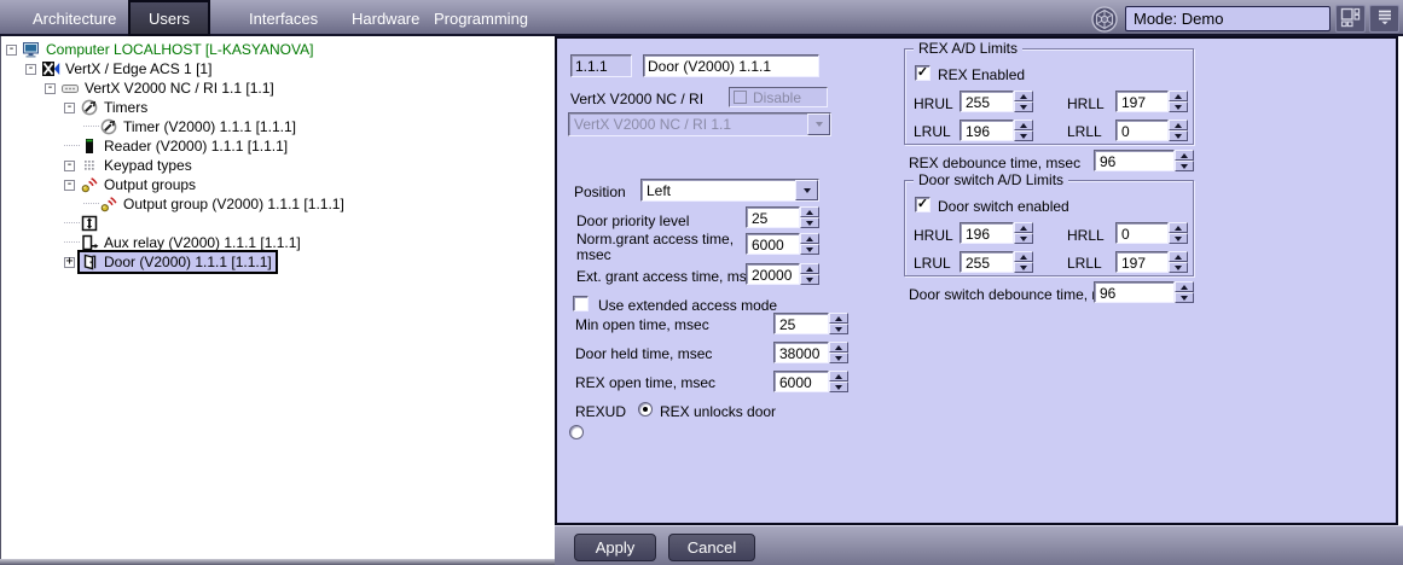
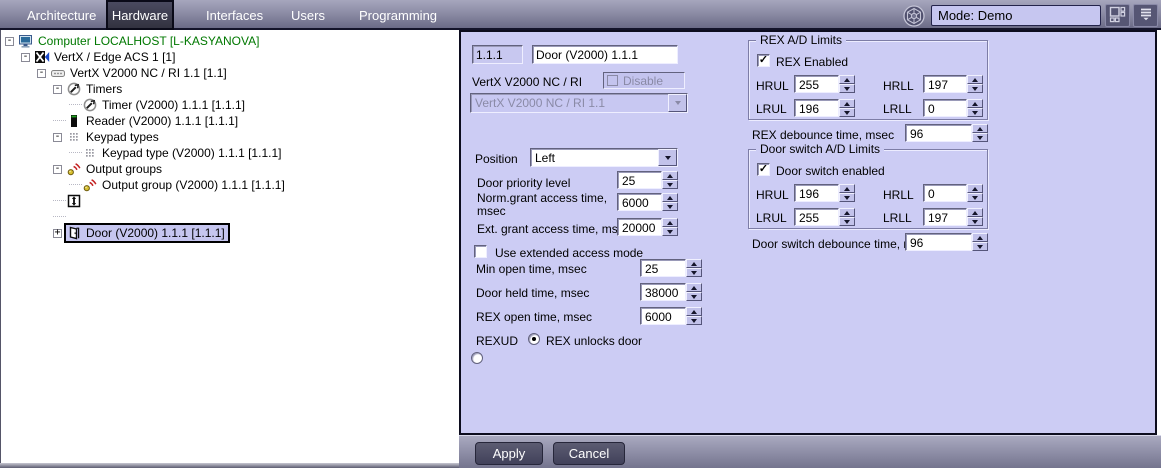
  Architecture
- Users
+ Hardware
  Interfaces
- Hardware
+ Users
  Programming
  Mode: Demo
  -
  Computer LOCALHOST [L-KASYANOVA]
  -
  VertX / Edge ACS 1 [1]
  -
  VertX V2000 NC / RI 1.1 [1.1]
  -
  Timers
  Timer (V2000) 1.1.1 [1.1.1]
  Reader (V2000) 1.1.1 [1.1.1]
  -
  Keypad types
+ Keypad type (V2000) 1.1.1 [1.1.1]
  -
  Output groups
  Output group (V2000) 1.1.1 [1.1.1]
- Aux relay (V2000) 1.1.1 [1.1.1]
  +
  Door (V2000) 1.1.1 [1.1.1]
  1.1.1
  Door (V2000) 1.1.1
  VertX V2000 NC / RI
  Disable
  VertX V2000 NC / RI 1.1
  Position
  Left
  Door priority level
  25
  Norm.grant access time, msec
  6000
  Ext. grant access time, ms
  20000
  Use extended access mode
  Min open time, msec
  25
  Door held time, msec
  38000
  REX open time, msec
  6000
  REXUD
  REX unlocks door
  REX A/D Limits
  ✓
  REX Enabled
  HRUL
  255
  HRLL
  197
  LRUL
  196
  LRLL
  0
  REX debounce time, msec
  96
  Door switch A/D Limits
  ✓
  Door switch enabled
  HRUL
  196
  HRLL
  0
  LRUL
  255
  LRLL
  197
  Door switch debounce time,
  96
  Apply
  Cancel
